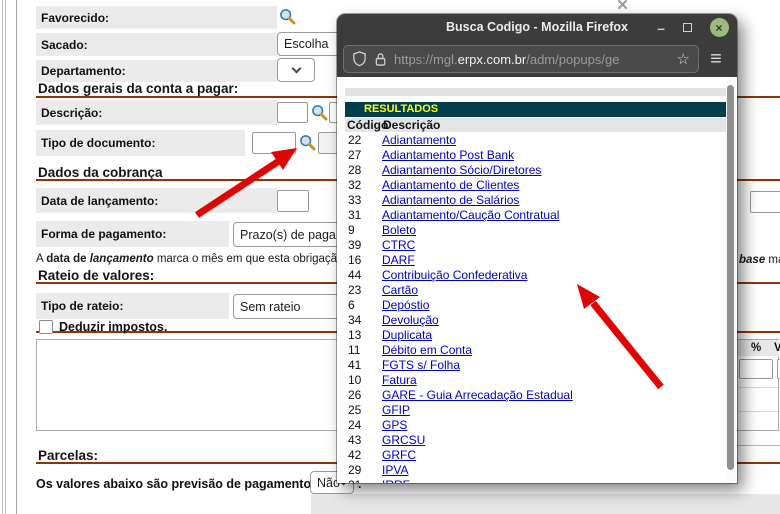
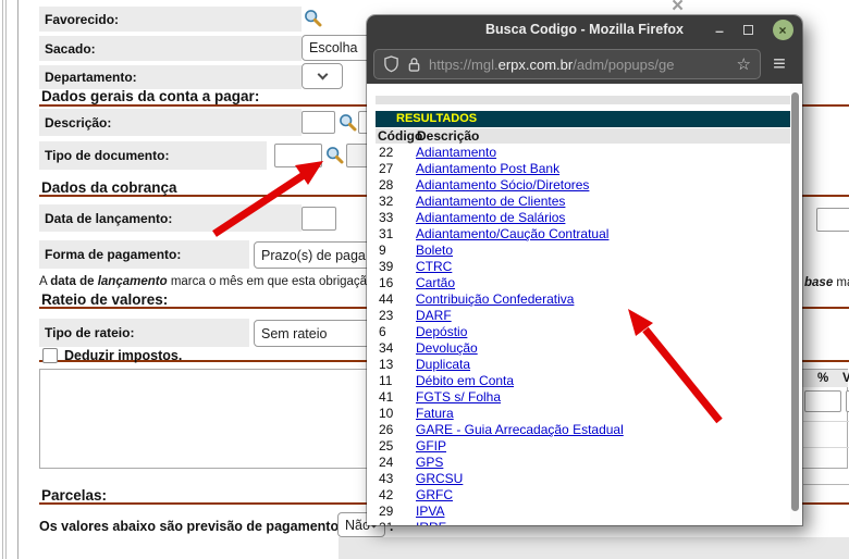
  ×
  Favorecido:
  Sacado:
  Escolha
  Departamento:
  Dados gerais da conta a pagar:
  Descrição:
  Tipo de documento:
  Dados da cobrança
  Data de lançamento:
  Forma de pagamento:
  Prazo(s) de paga
  A data de lançamento marca o mês em que esta obrigaçã
  base m
  Rateio de valores:
  Tipo de rateio:
  Sem rateio
  Deduzir impostos.
  %
  V
  Parcelas:
  Os valores abaixo são previsão de pagamento
  .
  Busca Codigo - Mozilla Firefox
  –
  ×
  https://mgl.erpx.com.br/adm/popups/ge
  ☆
  ≡
  RESULTADOS
  Código
  Descrição
  22
  Adiantamento
  27
  Adiantamento Post Bank
  28
  Adiantamento Sócio/Diretores
  32
  Adiantamento de Clientes
  33
  Adiantamento de Salários
  31
  Adiantamento/Caução Contratual
  9
  Boleto
  39
  CTRC
  16
- DARF
+ Cartão
  44
  Contribuição Confederativa
  23
- Cartão
+ DARF
  6
  Depóstio
  34
  Devolução
  13
  Duplicata
  11
  Débito em Conta
  41
  FGTS s/ Folha
  10
  Fatura
  26
  GARE - Guia Arrecadação Estadual
  25
  GFIP
  24
  GPS
  43
  GRCSU
  42
  GRFC
  29
  IPVA
